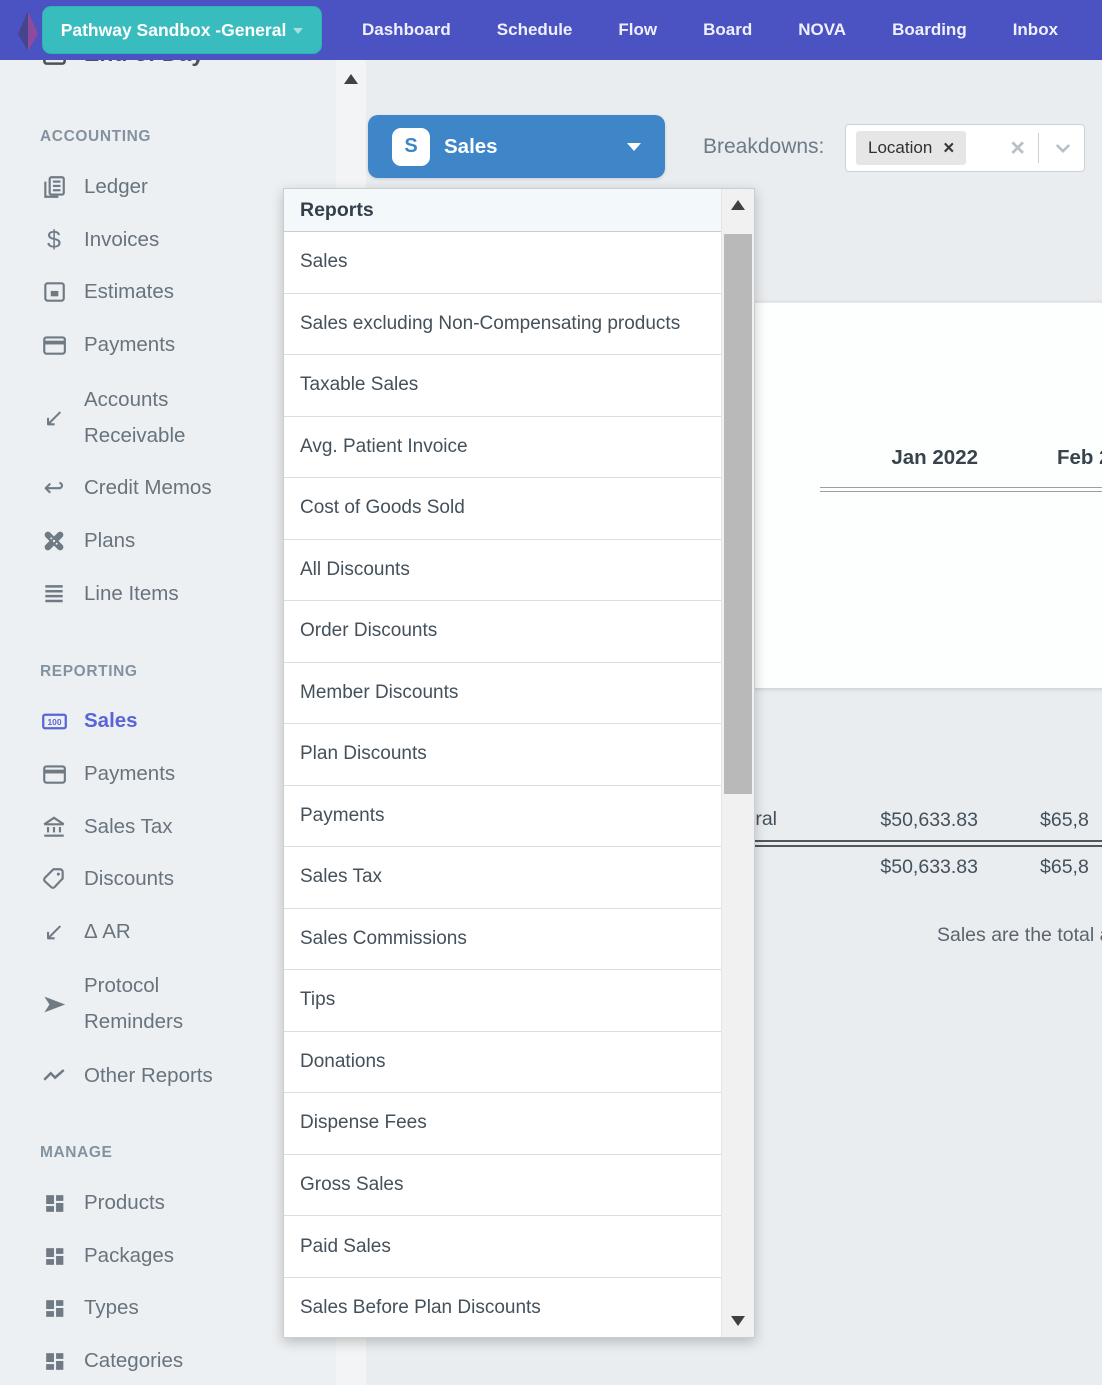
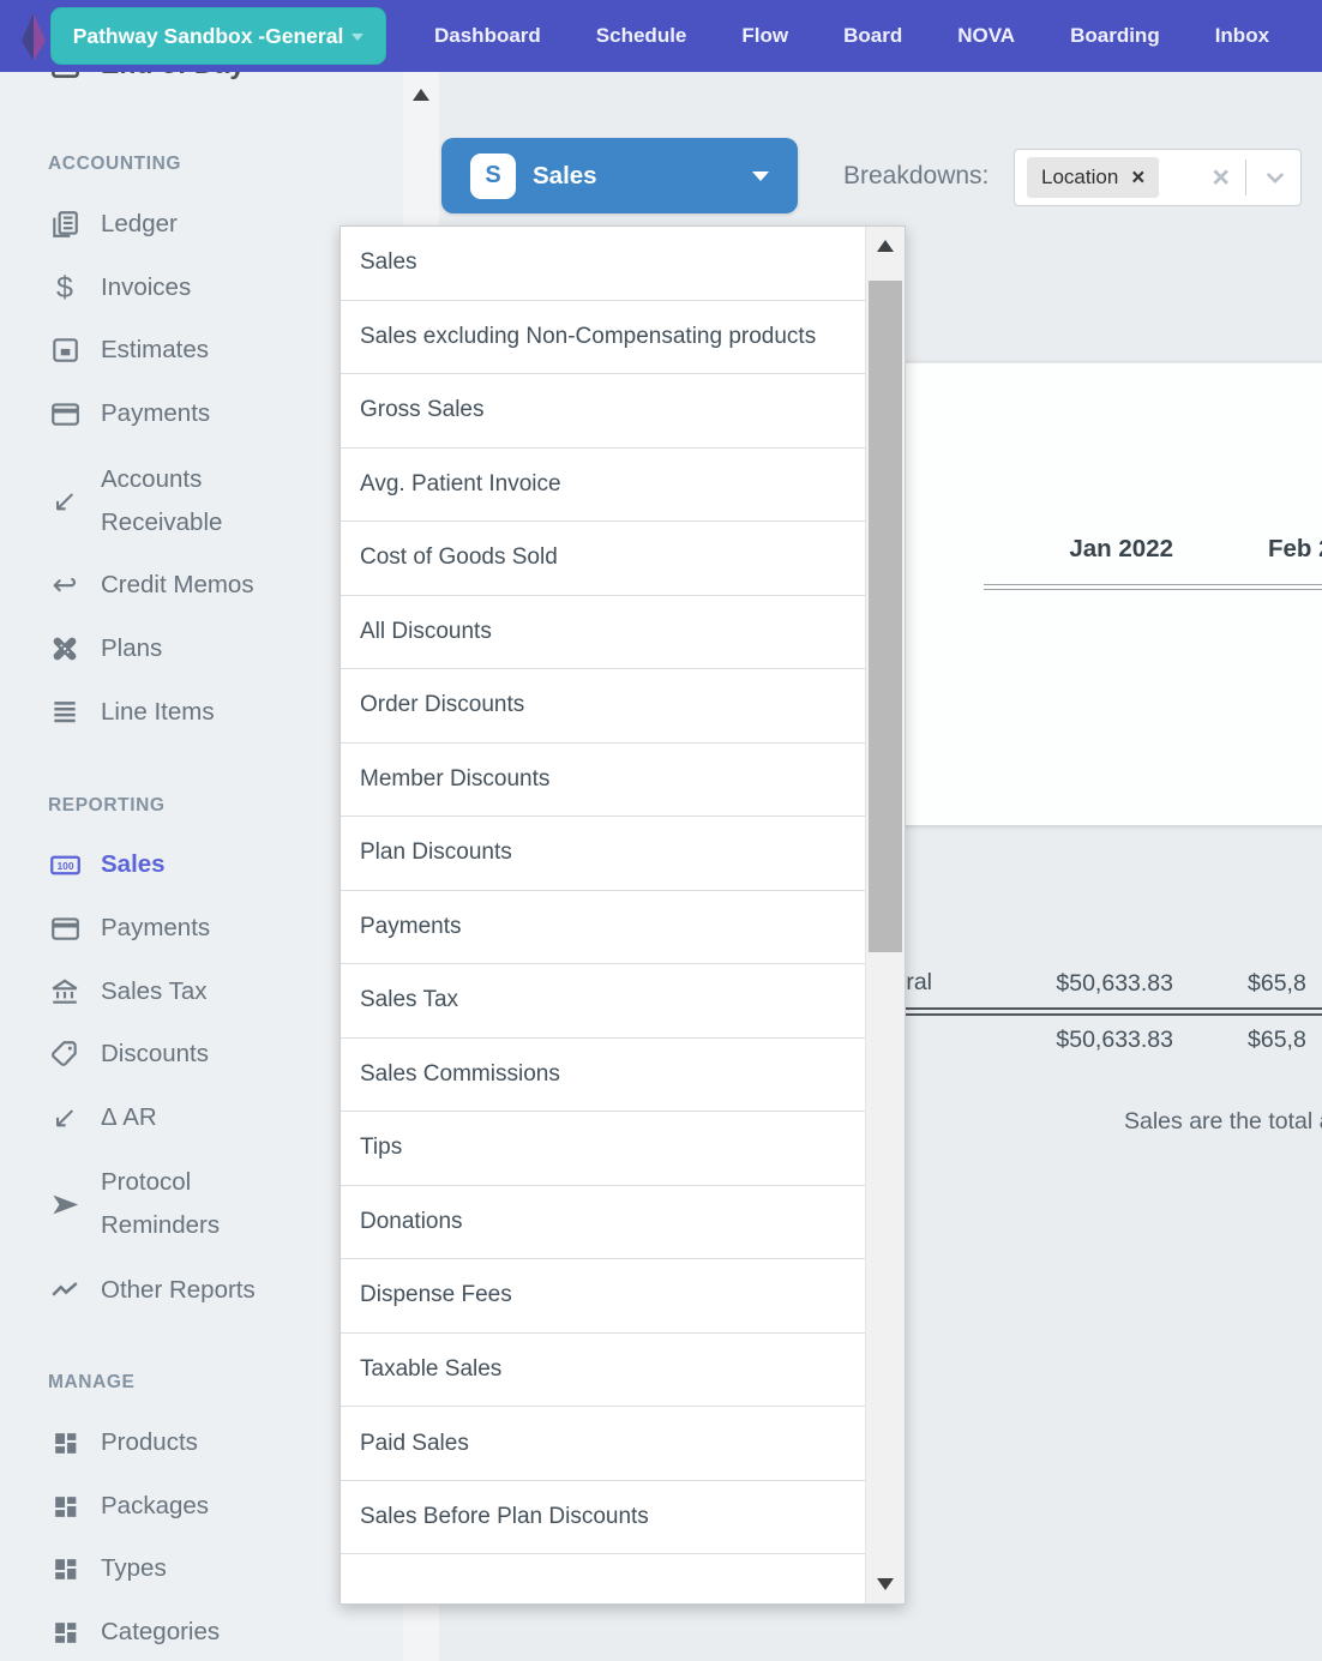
  ACCOUNTING
  Ledger
  $
  Invoices
  Estimates
  Payments
  ↙
  Accounts Receivable
  ↩
  Credit Memos
  Plans
  Line Items
  REPORTING
  100
  Sales
  Payments
  Sales Tax
  Discounts
  ↙
  Δ AR
  Protocol Reminders
  Other Reports
  MANAGE
  Products
  Packages
  Types
  Categories
  Jan 2022
  $50,633.83
  $65,8
  $50,633.83
  $65,8
  Sales are the total
  S
  Sales
  Breakdowns:
  Location
  ×
  ×
  Pathway Sandbox -General
  Dashboard
  Schedule
  Flow
  Board
  NOVA
  Boarding
  Inbox
- Reports
  Sales
  Sales excluding Non-Compensating products
- Taxable Sales
+ Gross Sales
  Avg. Patient Invoice
  Cost of Goods Sold
  All Discounts
  Order Discounts
  Member Discounts
  Plan Discounts
  Payments
  Sales Tax
  Sales Commissions
  Tips
  Donations
  Dispense Fees
- Gross Sales
+ Taxable Sales
  Paid Sales
  Sales Before Plan Discounts
